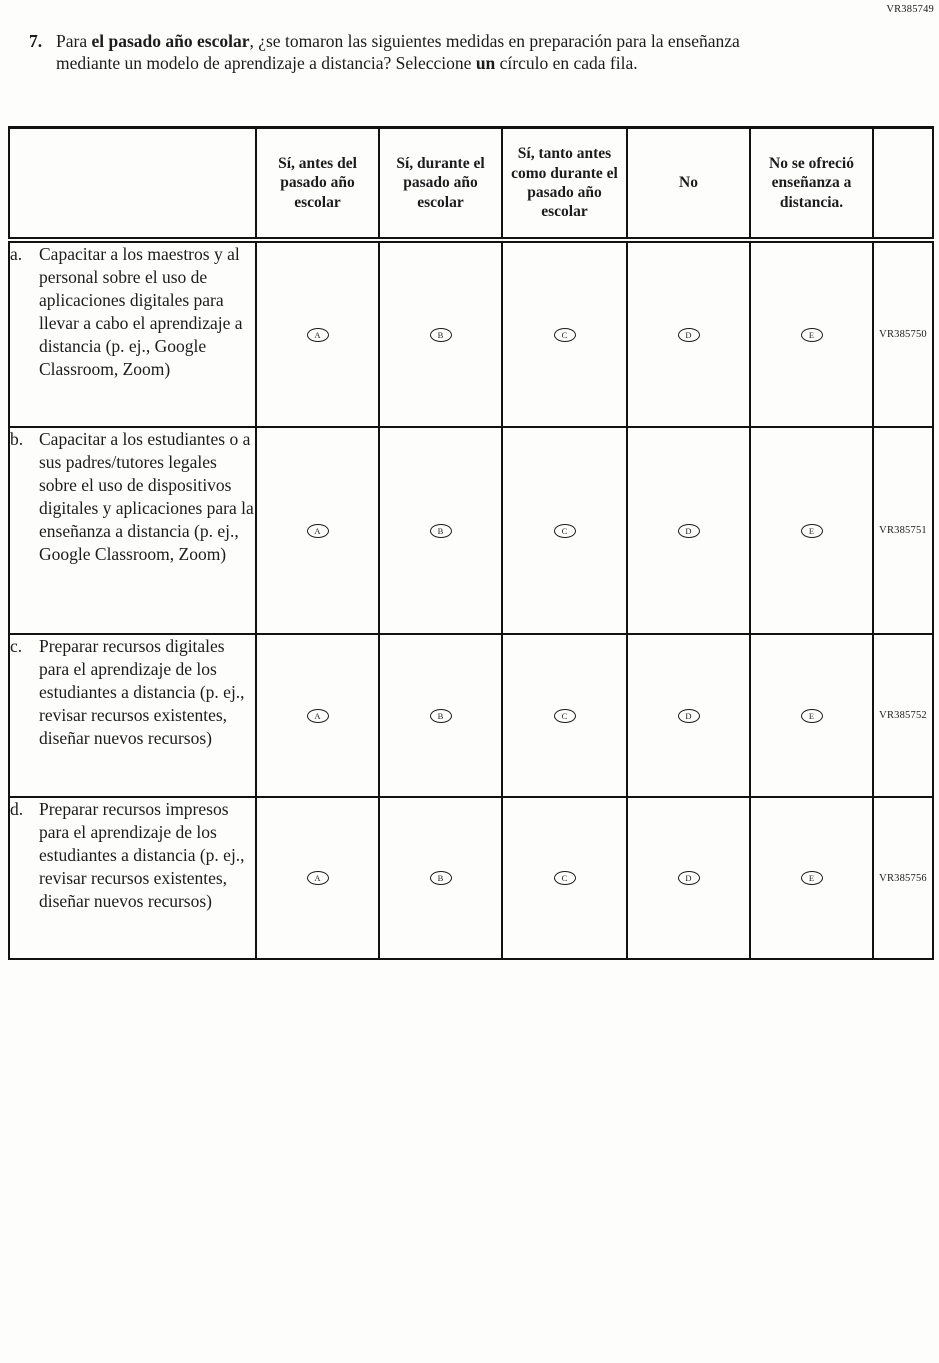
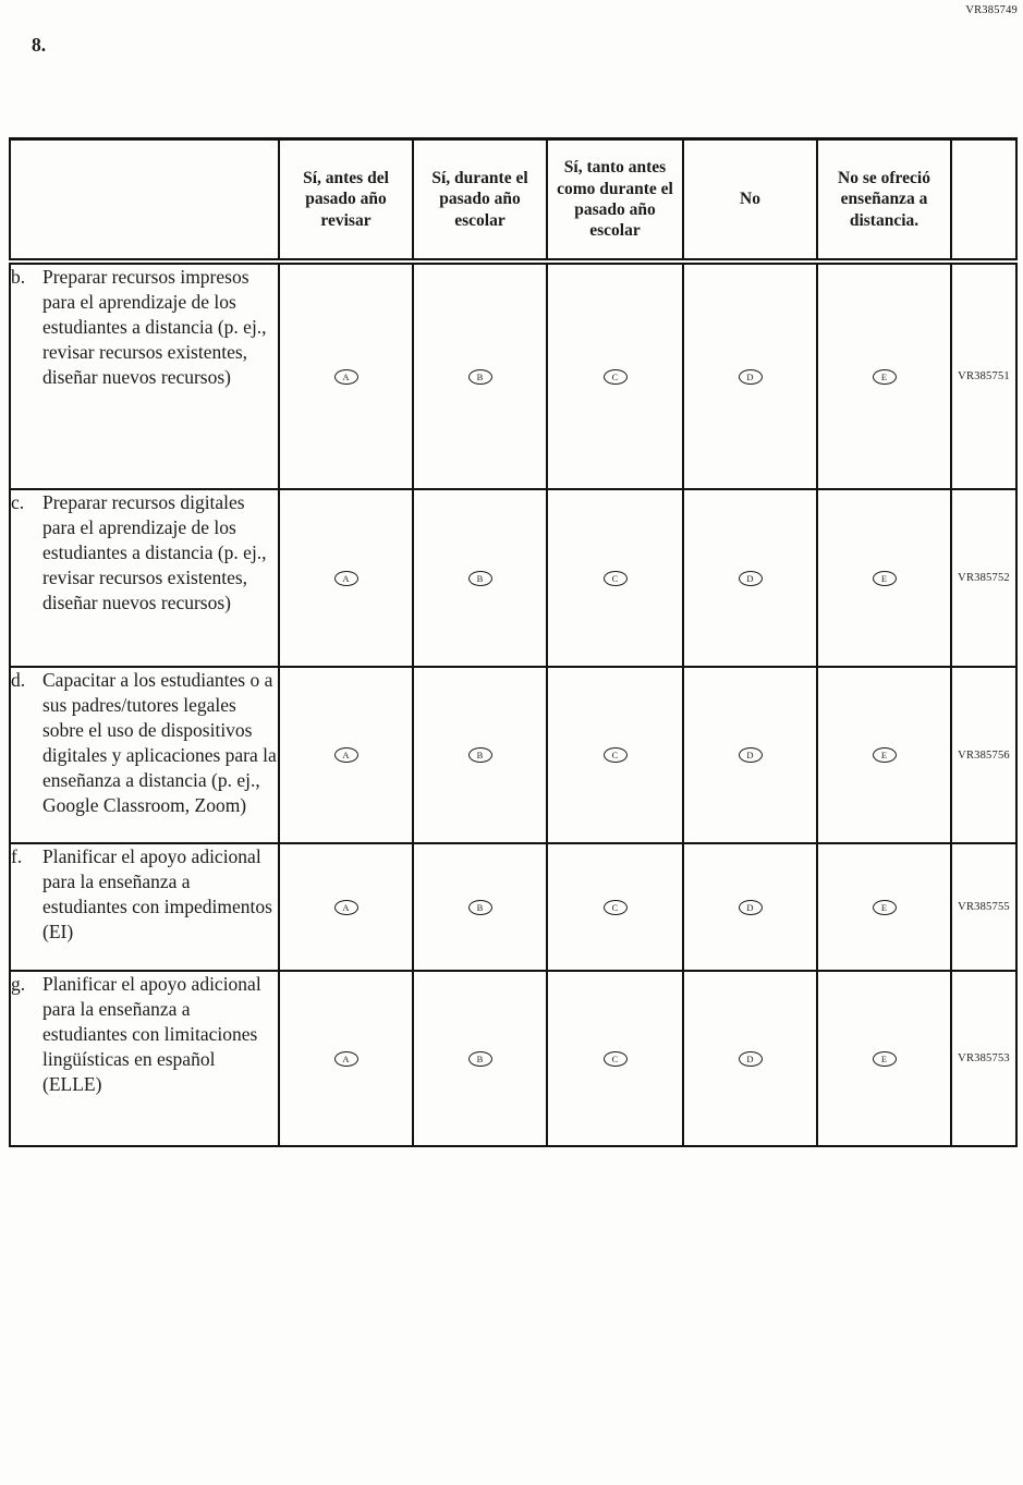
  VR385749
- 7.
+ 8.
- Para el pasado año escolar, ¿se tomaron las siguientes medidas en preparación para la enseñanza mediante un modelo de aprendizaje a distancia? Seleccione un círculo en cada fila.
- 	Sí, antes del pasado año escolar	Sí, durante el pasado año escolar	Sí, tanto antes como durante el pasado año escolar	No	No se ofreció enseñanza a distancia.
+ 	Sí, antes del pasado año revisar	Sí, durante el pasado año escolar	Sí, tanto antes como durante el pasado año escolar	No	No se ofreció enseñanza a distancia.
- a. Capacitar a los maestros y al personal sobre el uso de aplicaciones digitales para llevar a cabo el aprendizaje a distancia (p. ej., Google Classroom, Zoom)	A	B	C	D	E	VR385750
- b. Capacitar a los estudiantes o a sus padres/tutores legales sobre el uso de dispositivos digitales y aplicaciones para la enseñanza a distancia (p. ej., Google Classroom, Zoom)	A	B	C	D	E	VR385751
+ b. Preparar recursos impresos para el aprendizaje de los estudiantes a distancia (p. ej., revisar recursos existentes, diseñar nuevos recursos)	A	B	C	D	E	VR385751
  c. Preparar recursos digitales para el aprendizaje de los estudiantes a distancia (p. ej., revisar recursos existentes, diseñar nuevos recursos)	A	B	C	D	E	VR385752
- d. Preparar recursos impresos para el aprendizaje de los estudiantes a distancia (p. ej., revisar recursos existentes, diseñar nuevos recursos)	A	B	C	D	E	VR385756
+ d. Capacitar a los estudiantes o a sus padres/tutores legales sobre el uso de dispositivos digitales y aplicaciones para la enseñanza a distancia (p. ej., Google Classroom, Zoom)	A	B	C	D	E	VR385756
+ f. Planificar el apoyo adicional para la enseñanza a estudiantes con impedimentos (EI)	A	B	C	D	E	VR385755
+ g. Planificar el apoyo adicional para la enseñanza a estudiantes con limitaciones lingüísticas en español (ELLE)	A	B	C	D	E	VR385753
